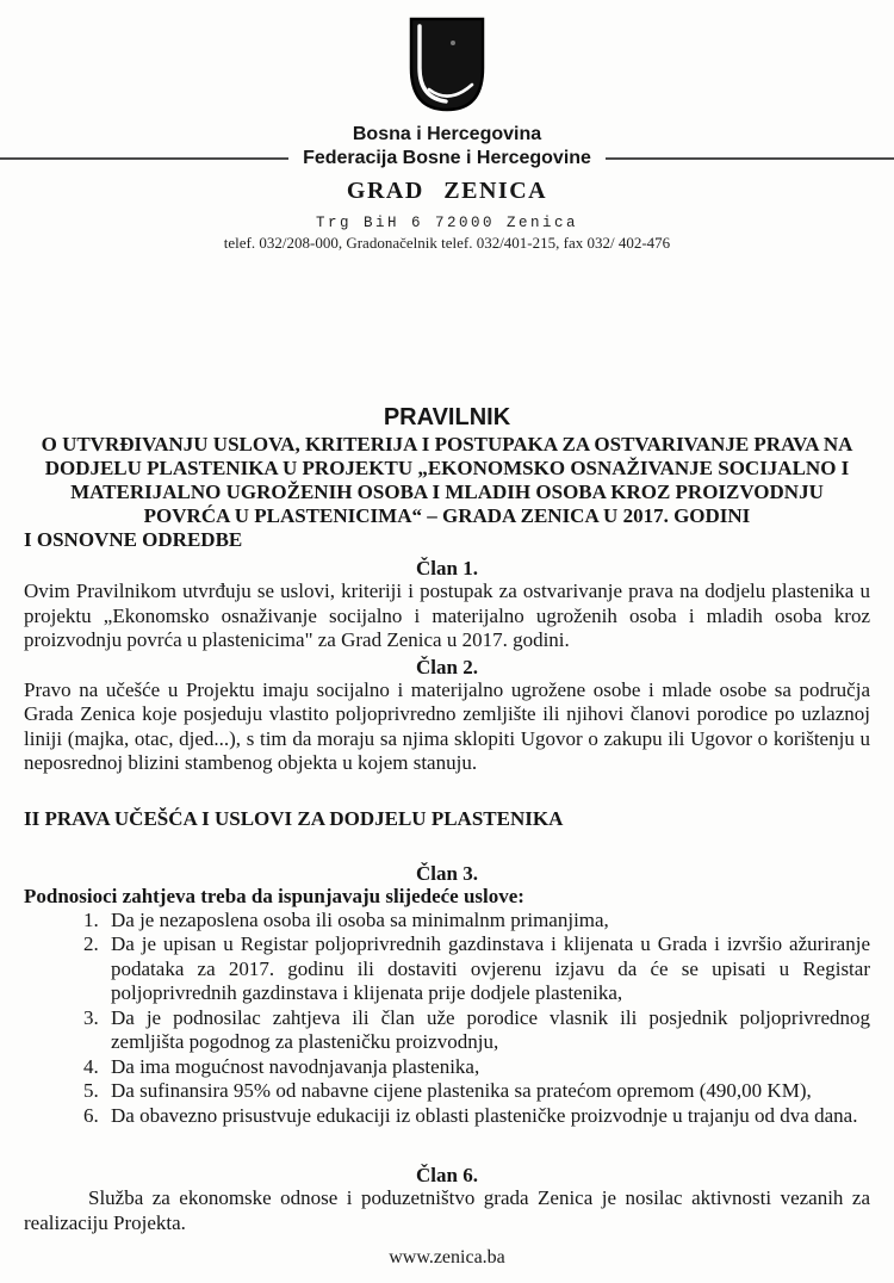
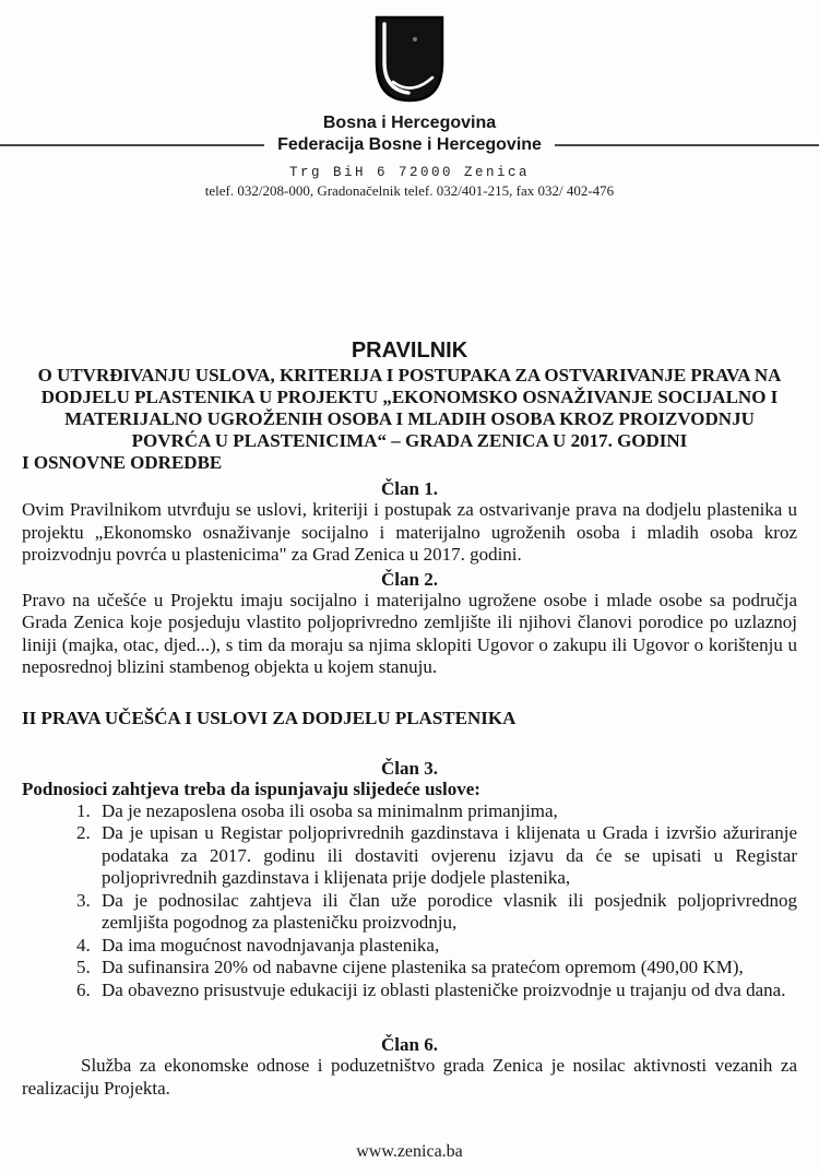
  Bosna i Hercegovina
  Federacija Bosne i Hercegovine
- GRAD ZENICA
  Trg BiH 6 72000 Zenica
  telef. 032/208-000, Gradonačelnik telef. 032/401-215, fax 032/ 402-476
  PRAVILNIK
  O UTVRĐIVANJU USLOVA, KRITERIJA I POSTUPAKA ZA OSTVARIVANJE PRAVA NA DODJELU PLASTENIKA U PROJEKTU „EKONOMSKO OSNAŽIVANJE SOCIJALNO I MATERIJALNO UGROŽENIH OSOBA I MLADIH OSOBA KROZ PROIZVODNJU POVRĆA U PLASTENICIMA“ – GRADA ZENICA U 2017. GODINI
  I OSNOVNE ODREDBE
  Član 1.
  Ovim Pravilnikom utvrđuju se uslovi, kriteriji i postupak za ostvarivanje prava na dodjelu plastenika u projektu „Ekonomsko osnaživanje socijalno i materijalno ugroženih osoba i mladih osoba kroz proizvodnju povrća u plastenicima" za Grad Zenica u 2017. godini.
  Član 2.
  Pravo na učešće u Projektu imaju socijalno i materijalno ugrožene osobe i mlade osobe sa područja Grada Zenica koje posjeduju vlastito poljoprivredno zemljište ili njihovi članovi porodice po uzlaznoj liniji (majka, otac, djed...), s tim da moraju sa njima sklopiti Ugovor o zakupu ili Ugovor o korištenju u neposrednoj blizini stambenog objekta u kojem stanuju.
  II PRAVA UČEŠĆA I USLOVI ZA DODJELU PLASTENIKA
  Član 3.
  Podnosioci zahtjeva treba da ispunjavaju slijedeće uslove:
  Da je nezaposlena osoba ili osoba sa minimalnm primanjima,
  Da je upisan u Registar poljoprivrednih gazdinstava i klijenata u Grada i izvršio ažuriranje podataka za 2017. godinu ili dostaviti ovjerenu izjavu da će se upisati u Registar poljoprivrednih gazdinstava i klijenata prije dodjele plastenika,
  Da je podnosilac zahtjeva ili član uže porodice vlasnik ili posjednik poljoprivrednog zemljišta pogodnog za plasteničku proizvodnju,
  Da ima mogućnost navodnjavanja plastenika,
- Da sufinansira 95% od nabavne cijene plastenika sa pratećom opremom (490,00 KM),
+ Da sufinansira 20% od nabavne cijene plastenika sa pratećom opremom (490,00 KM),
  Da obavezno prisustvuje edukaciji iz oblasti plasteničke proizvodnje u trajanju od dva dana.
  Član 6.
  Služba za ekonomske odnose i poduzetništvo grada Zenica je nosilac aktivnosti vezanih za realizaciju Projekta.
  www.zenica.ba
